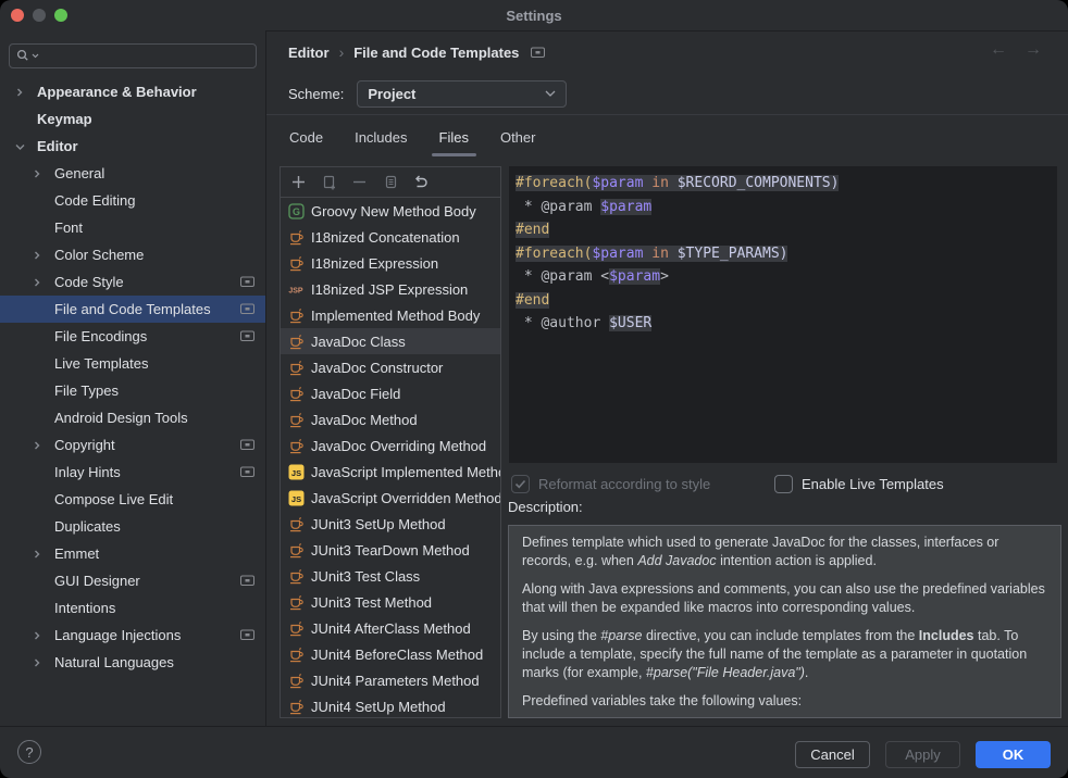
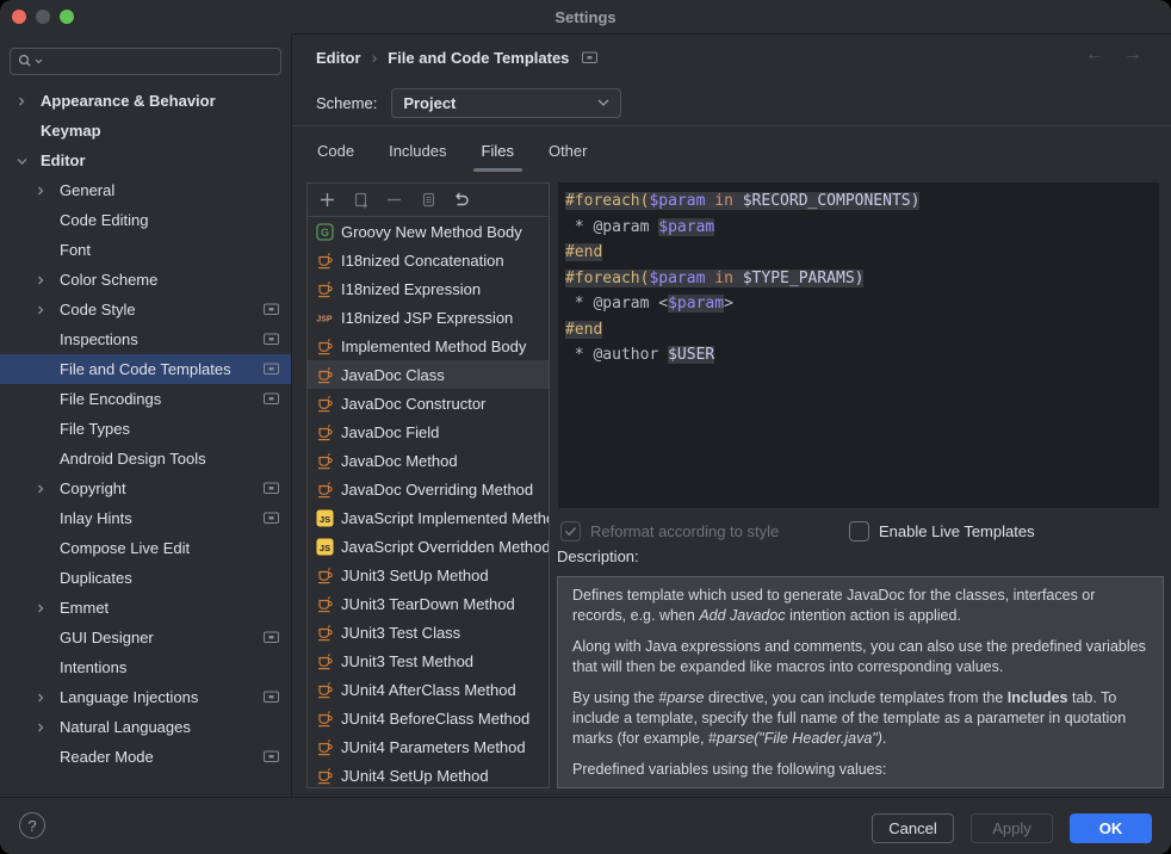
  Settings
  Appearance & Behavior
  Keymap
  Editor
  General
  Code Editing
  Font
  Color Scheme
  Code Style
+ Inspections
  File and Code Templates
  File Encodings
- Live Templates
  File Types
  Android Design Tools
  Copyright
  Inlay Hints
  Compose Live Edit
  Duplicates
  Emmet
  GUI Designer
  Intentions
  Language Injections
  Natural Languages
+ Reader Mode
  Editor
  ›
  File and Code Templates
  ←
  →
  Scheme:
  Project
  Code
  Includes
  Files
  Other
  G
  Groovy New Method Body
  I18nized Concatenation
  I18nized Expression
  I18nized JSP Expression
  Implemented Method Body
  JavaDoc Class
  JavaDoc Constructor
  JavaDoc Field
  JavaDoc Method
  JavaDoc Overriding Method
  JS
  JavaScript Implemented Meth
  JS
  JavaScript Overridden Method
  JUnit3 SetUp Method
  JUnit3 TearDown Method
  JUnit3 Test Class
  JUnit3 Test Method
  JUnit4 AfterClass Method
  JUnit4 BeforeClass Method
  JUnit4 Parameters Method
  JUnit4 SetUp Method
  #foreach($param in $RECORD_COMPONENTS)
  * @param $param
  #end
  #foreach($param in $TYPE_PARAMS)
  * @param <$param>
  #end
  * @author $USER
  Reformat according to style
  Enable Live Templates
  Description:
  Defines template which used to generate JavaDoc for the classes, interfaces or records, e.g. when Add Javadoc intention action is applied.
  Along with Java expressions and comments, you can also use the predefined variables that will then be expanded like macros into corresponding values.
  By using the #parse directive, you can include templates from the Includes tab. To include a template, specify the full name of the template as a parameter in quotation marks (for example, #parse("File Header.java").
- Predefined variables take the following values:
+ Predefined variables using the following values:
  ?
  Cancel
  Apply
  OK
